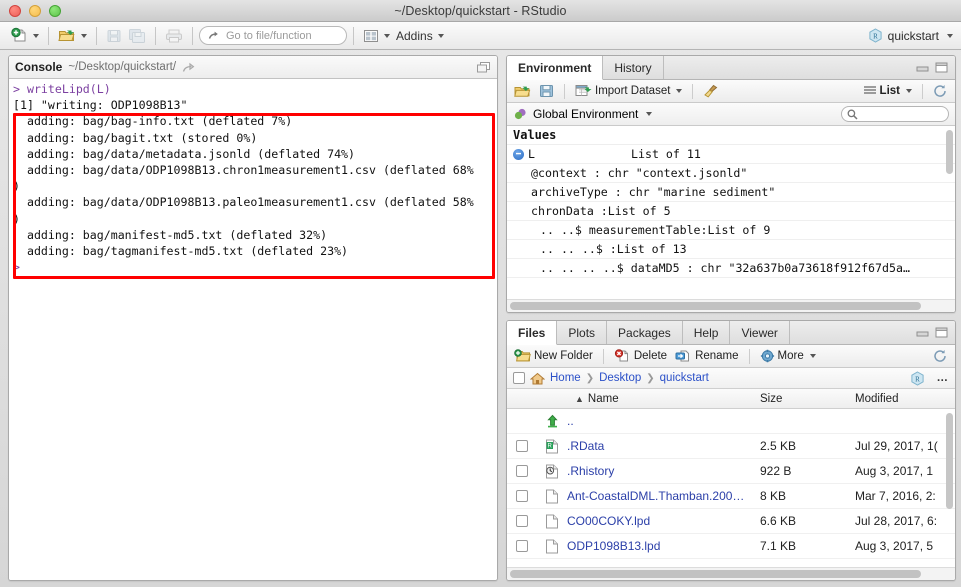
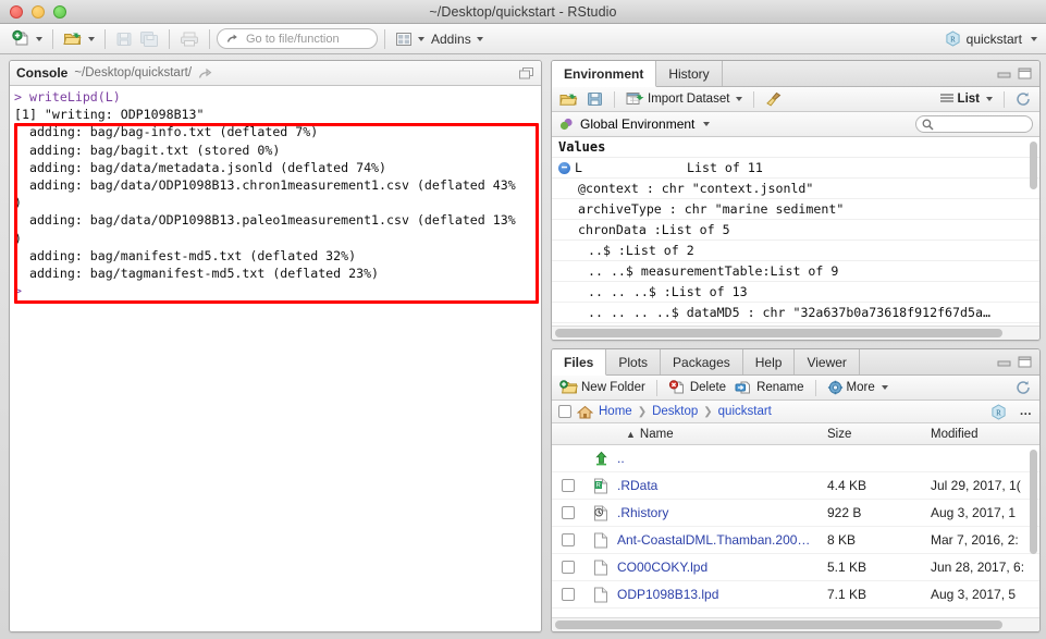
  ~/Desktop/quickstart - RStudio
  Go to file/function
  Addins
  R
  quickstart
  Console
  ~/Desktop/quickstart/
  > writeLipd(L)
  [1] "writing: ODP1098B13"
  adding: bag/bag-info.txt (deflated 7%)
  adding: bag/bagit.txt (stored 0%)
  adding: bag/data/metadata.jsonld (deflated 74%)
- adding: bag/data/ODP1098B13.chron1measurement1.csv (deflated 68%
+ adding: bag/data/ODP1098B13.chron1measurement1.csv (deflated 43%
  )
- adding: bag/data/ODP1098B13.paleo1measurement1.csv (deflated 58%
+ adding: bag/data/ODP1098B13.paleo1measurement1.csv (deflated 13%
  )
  adding: bag/manifest-md5.txt (deflated 32%)
  adding: bag/tagmanifest-md5.txt (deflated 23%)
  >
  Environment
  History
  Import Dataset
  List
  Global Environment
  Values
  L
  List of 11
  @context : chr "context.jsonld"
  archiveType : chr "marine sediment"
  chronData :List of 5
+ ..$ :List of 2
  .. ..$ measurementTable:List of 9
  .. .. ..$ :List of 13
  .. .. .. ..$ dataMD5 : chr "32a637b0a73618f912f67d5a…
  Files
  Plots
  Packages
  Help
  Viewer
  New Folder
  Delete
  Rename
  More
  Home
  ❯
  Desktop
  ❯
  quickstart
  R
  …
  ▲
  Name
  Size
  Modified
  ..
  .RData
- 2.5 KB
+ 4.4 KB
  Jul 29, 2017, 1(
  .Rhistory
  922 B
  Aug 3, 2017, 1
  Ant-CoastalDML.Thamban.200…
  8 KB
  Mar 7, 2016, 2:
  CO00COKY.lpd
- 6.6 KB
+ 5.1 KB
- Jul 28, 2017, 6:
+ Jun 28, 2017, 6:
  ODP1098B13.lpd
  7.1 KB
  Aug 3, 2017, 5
